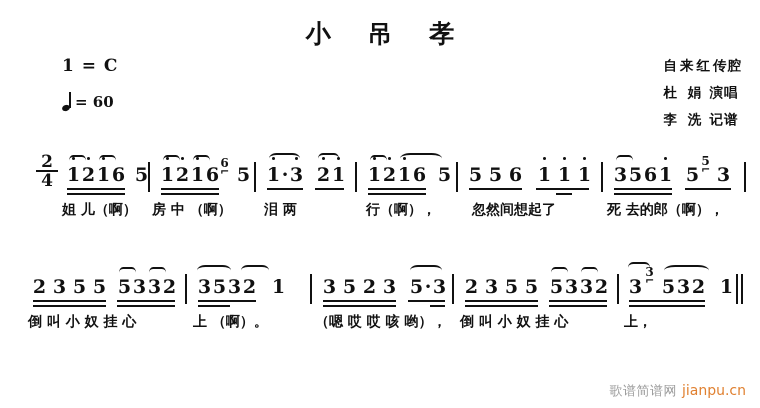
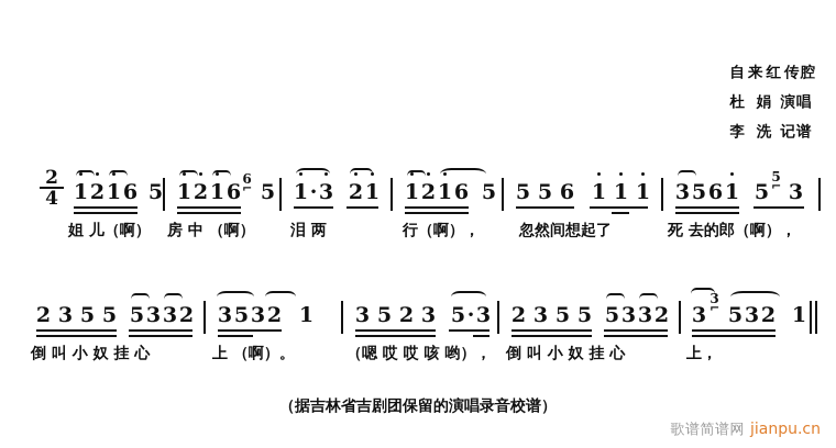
- 小 吊 孝
- 1 = C
- = 60
  自来红传腔
  杜 娟 演唱
  李 洗 记谱
  2
  4
  1216 5
  1216 5
  6
  ⌐
  1·3 21
  1216 5
  5 5 6 1 1 1
  3561 5 3
  5
  ⌐
  姐 儿（啊）
  房 中 （啊）
  泪 两
  行（啊），
  忽然间想起了
  死 去的郎（啊），
  2 3 5 5 5332
  3532 1
  3 5 2 3 5·3
  2 3 5 5 5332
  3 532 1
  3
  ⌐
  倒 叫 小 奴 挂 心
  上 （啊）。
  （嗯 哎 哎 咳 哟），
  倒 叫 小 奴 挂 心
  上，
+ （据吉林省吉剧团保留的演唱录音校谱）
  歌谱简谱网
  jianpu.cn
